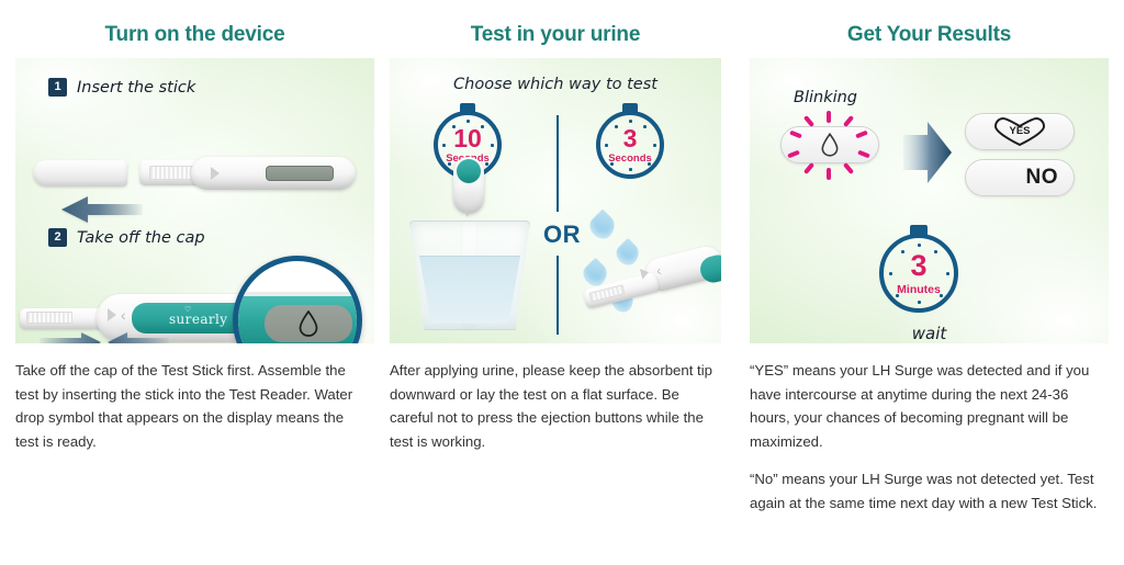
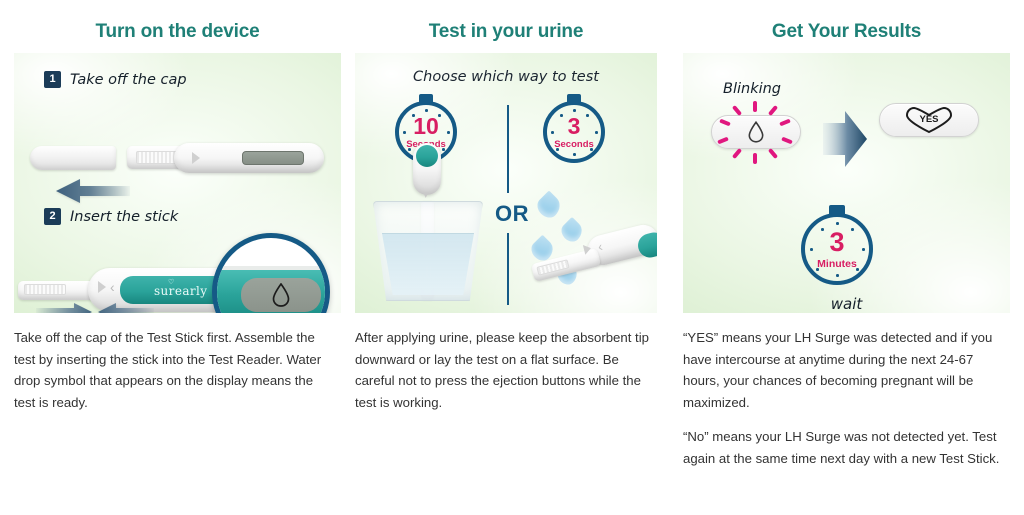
  Turn on the device
  1
- Insert the stick
+ Take off the cap
  2
- Take off the cap
+ Insert the stick
  surearly
  ‹
  Take off the cap of the Test Stick first. Assemble the test by inserting the stick into the Test Reader. Water drop symbol that appears on the display means the test is ready.
  Test in your urine
  Choose which way to test
  10
  3
  Seconds
  ▾
  OR
  After applying urine, please keep the absorbent tip downward or lay the test on a flat surface. Be careful not to press the ejection buttons while the test is working.
  Get Your Results
  Blinking
  YES
- NO
  3
  Minutes
  wait
- “YES” means your LH Surge was detected and if you have intercourse at anytime during the next 24-36 hours, your chances of becoming pregnant will be maximized.
+ “YES” means your LH Surge was detected and if you have intercourse at anytime during the next 24-67 hours, your chances of becoming pregnant will be maximized.
  “No” means your LH Surge was not detected yet. Test again at the same time next day with a new Test Stick.
